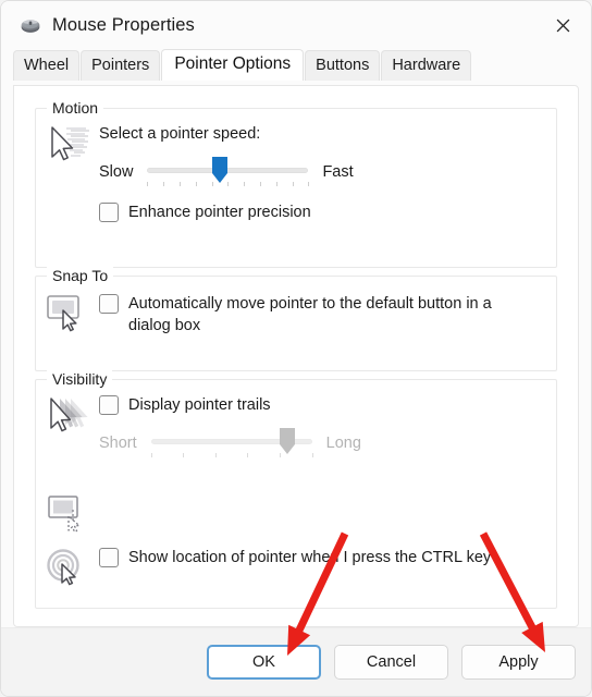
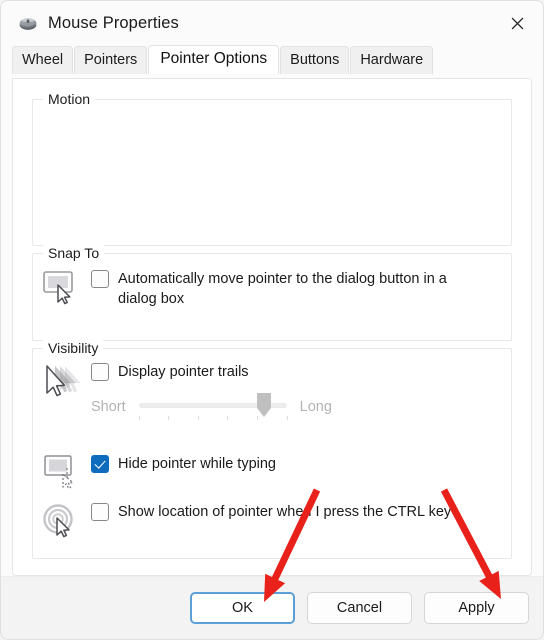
  Mouse Properties
  Wheel
  Pointers
  Pointer Options
  Buttons
  Hardware
  Motion
- Select a pointer speed:
- Slow
- Fast
- Enhance pointer precision
  Snap To
- Automatically move pointer to the default button in a dialog box
+ Automatically move pointer to the dialog button in a dialog box
  Visibility
  Display pointer trails
  Short
  Long
+ Hide pointer while typing
  Show location of pointer whe I press the CTRL key
  OK
  Cancel
  Apply
